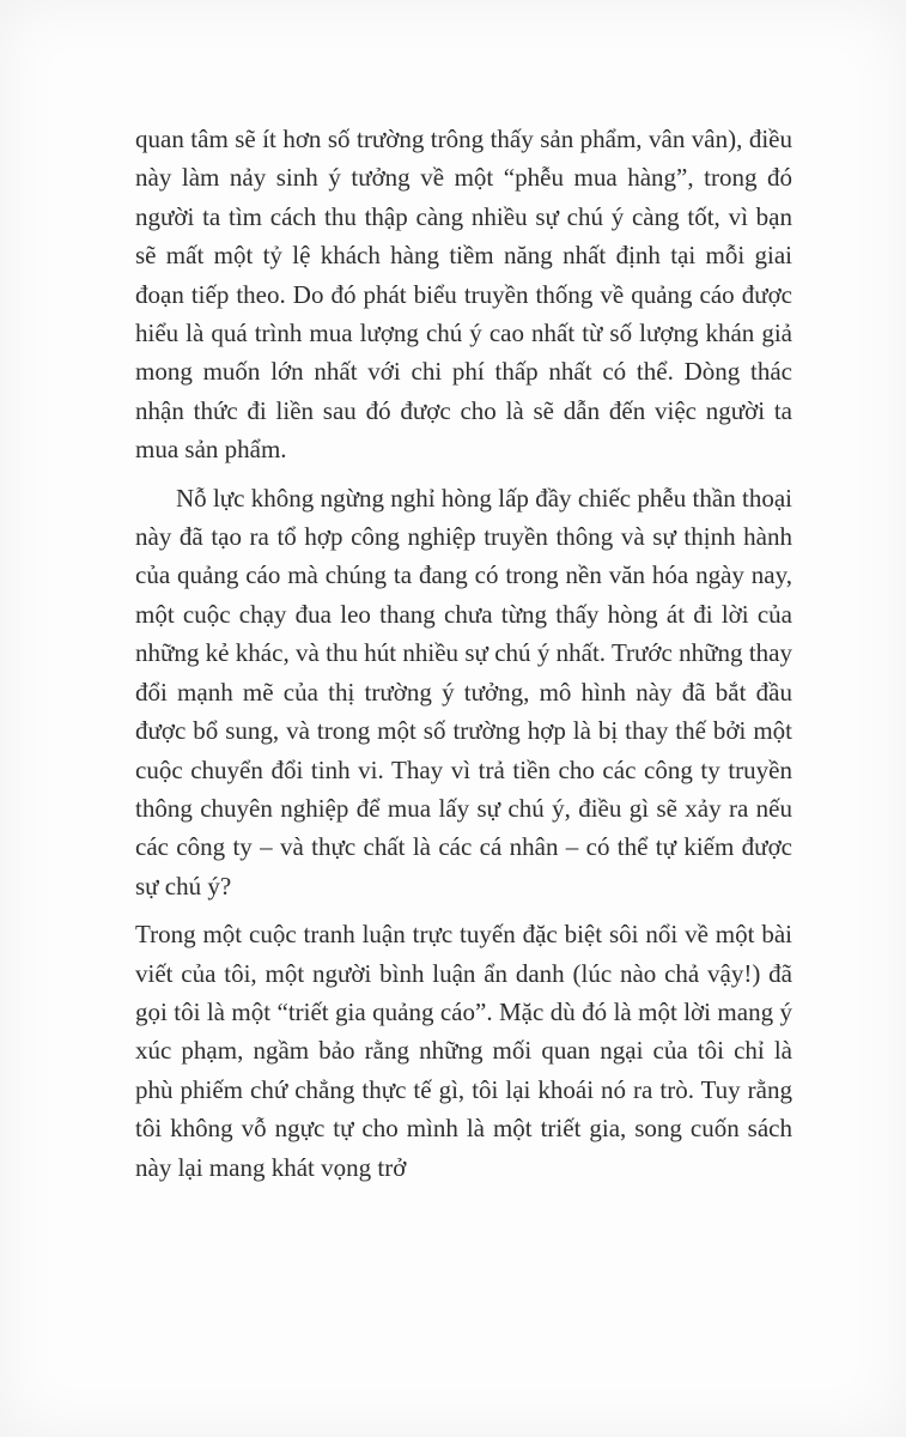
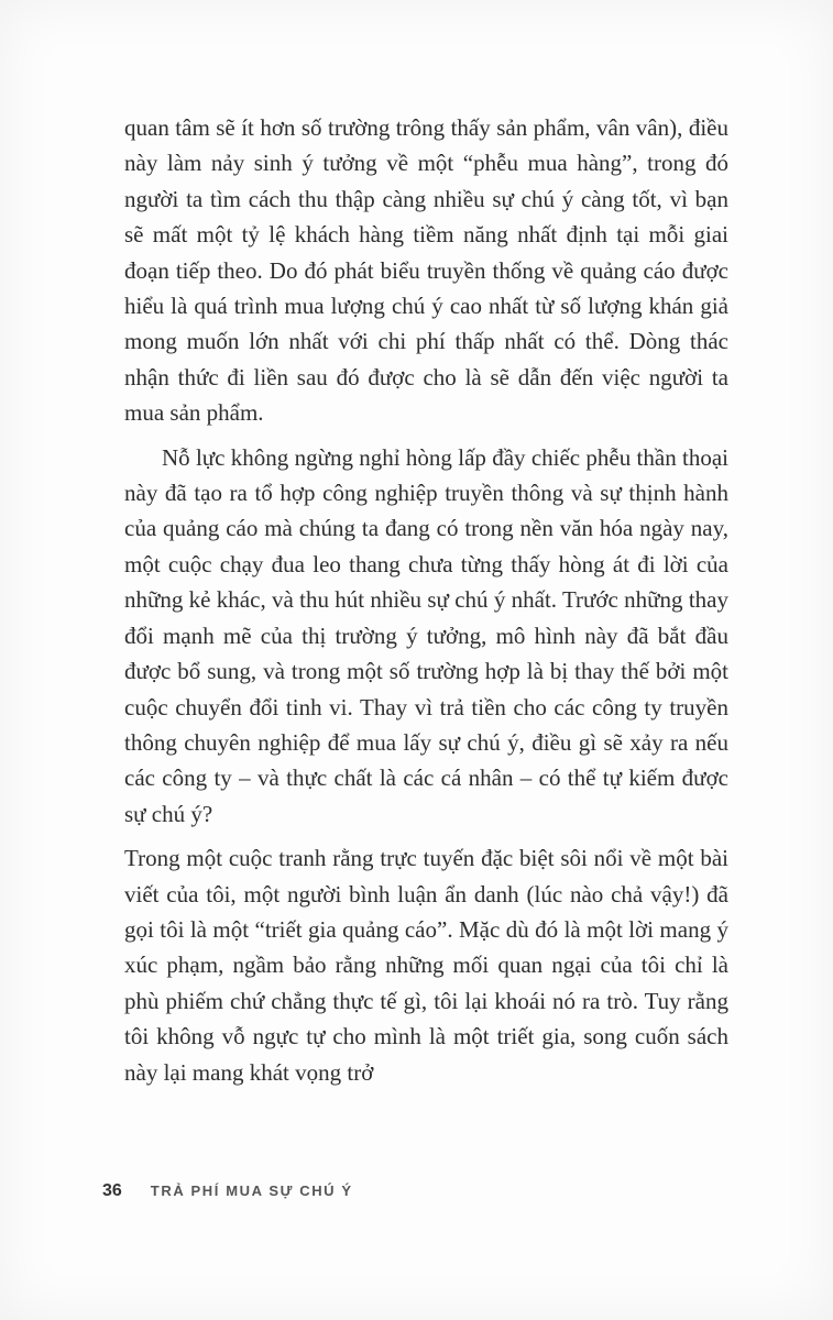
  quan tâm sẽ ít hơn số trường trông thấy sản phẩm, vân vân), điều này làm nảy sinh ý tưởng về một “phễu mua hàng”, trong đó người ta tìm cách thu thập càng nhiều sự chú ý càng tốt, vì bạn sẽ mất một tỷ lệ khách hàng tiềm năng nhất định tại mỗi giai đoạn tiếp theo. Do đó phát biểu truyền thống về quảng cáo được hiểu là quá trình mua lượng chú ý cao nhất từ số lượng khán giả mong muốn lớn nhất với chi phí thấp nhất có thể. Dòng thác nhận thức đi liền sau đó được cho là sẽ dẫn đến việc người ta mua sản phẩm.
  Nỗ lực không ngừng nghỉ hòng lấp đầy chiếc phễu thần thoại này đã tạo ra tổ hợp công nghiệp truyền thông và sự thịnh hành của quảng cáo mà chúng ta đang có trong nền văn hóa ngày nay, một cuộc chạy đua leo thang chưa từng thấy hòng át đi lời của những kẻ khác, và thu hút nhiều sự chú ý nhất. Trước những thay đổi mạnh mẽ của thị trường ý tưởng, mô hình này đã bắt đầu được bổ sung, và trong một số trường hợp là bị thay thế bởi một cuộc chuyển đổi tinh vi. Thay vì trả tiền cho các công ty truyền thông chuyên nghiệp để mua lấy sự chú ý, điều gì sẽ xảy ra nếu các công ty – và thực chất là các cá nhân – có thể tự kiếm được sự chú ý?
- Trong một cuộc tranh luận trực tuyến đặc biệt sôi nổi về một bài viết của tôi, một người bình luận ẩn danh (lúc nào chả vậy!) đã gọi tôi là một “triết gia quảng cáo”. Mặc dù đó là một lời mang ý xúc phạm, ngầm bảo rằng những mối quan ngại của tôi chỉ là phù phiếm chứ chẳng thực tế gì, tôi lại khoái nó ra trò. Tuy rằng tôi không vỗ ngực tự cho mình là một triết gia, song cuốn sách này lại mang khát vọng trở
+ Trong một cuộc tranh rằng trực tuyến đặc biệt sôi nổi về một bài viết của tôi, một người bình luận ẩn danh (lúc nào chả vậy!) đã gọi tôi là một “triết gia quảng cáo”. Mặc dù đó là một lời mang ý xúc phạm, ngầm bảo rằng những mối quan ngại của tôi chỉ là phù phiếm chứ chẳng thực tế gì, tôi lại khoái nó ra trò. Tuy rằng tôi không vỗ ngực tự cho mình là một triết gia, song cuốn sách này lại mang khát vọng trở
+ 36
+ TRẢ PHÍ MUA SỰ CHÚ Ý
